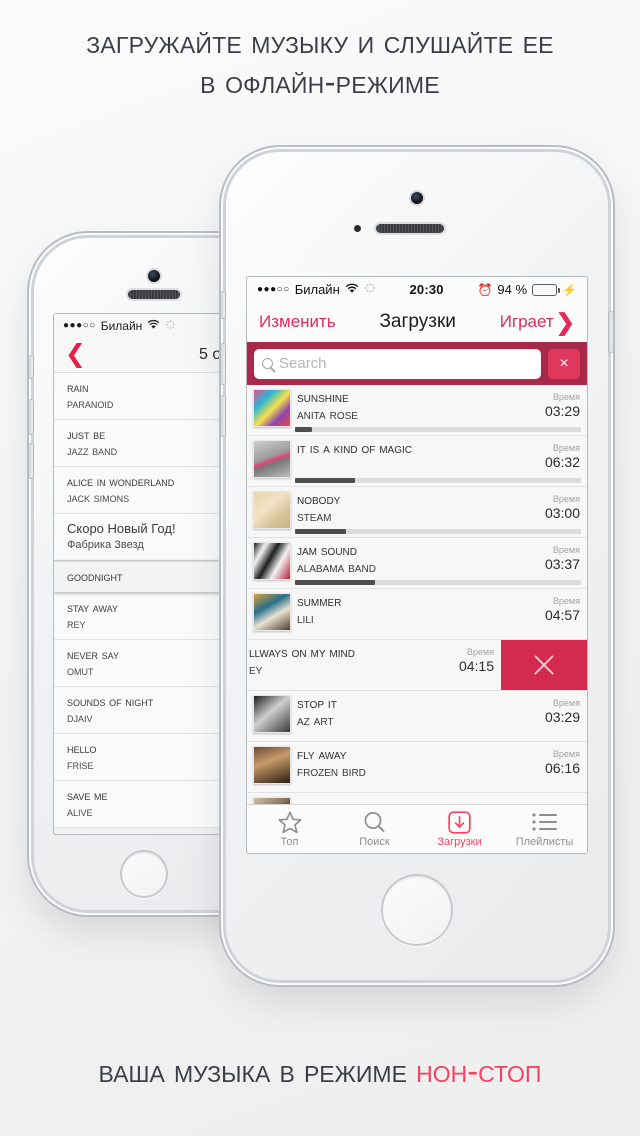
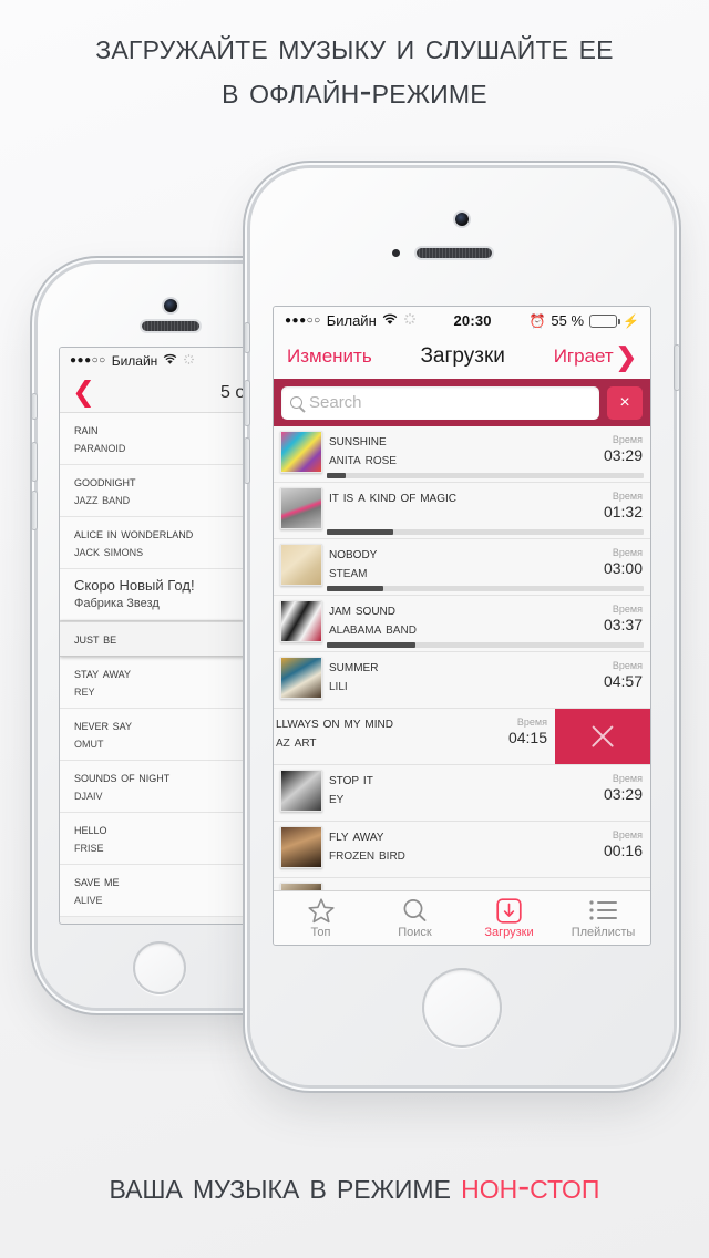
  загружайте музыку и слушайте ее
  в офлайн-режиме
  ●●●○○
  Билайн
  ❮
  rain
  paranoid
- just be
+ goodnight
  jazz band
  alice in wonderland
  jack simons
  Скоро Новый Год!
  Фабрика Звезд
- goodnight
+ just be
  stay away
  rey
  never say
  omut
  sounds of night
  djaiv
  hello
  frise
  save me
  alive
  ●●●○○
  Билайн
  20:30
  ⏰
- 94 %
+ 55 %
  ⚡
  Изменить
  Загрузки
  Играет
  ❯
  Search
  ×
  sunshine
  anita rose
  Время
  03:29
  it is a kind of magic
  Время
- 06:32
+ 01:32
  nobody
  steam
  Время
  03:00
  jam sound
  alabama band
  Время
  03:37
  summer
  lili
  Время
  04:57
  llways on my mind
- ey
+ az art
  Время
  04:15
  stop it
- az art
+ ey
  Время
  03:29
  fly away
  frozen bird
  Время
- 06:16
+ 00:16
  Топ
  Поиск
  Загрузки
  Плейлисты
  ваша музыка в режиме нон-стоп
